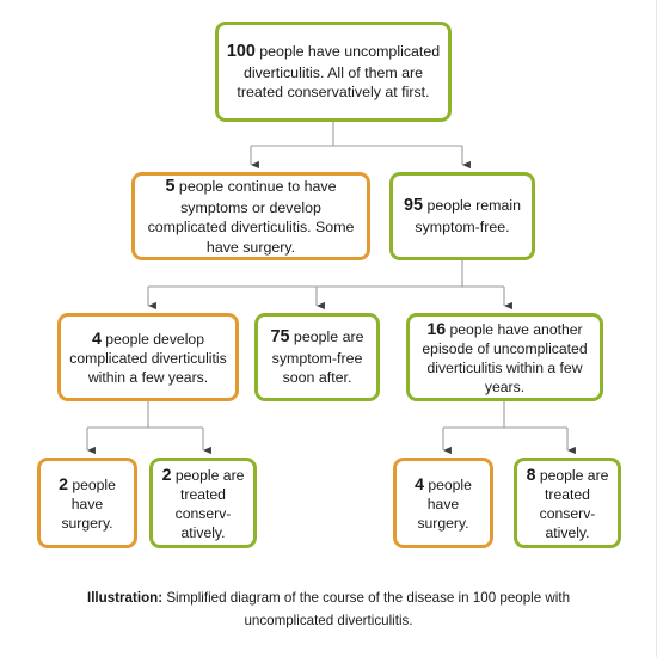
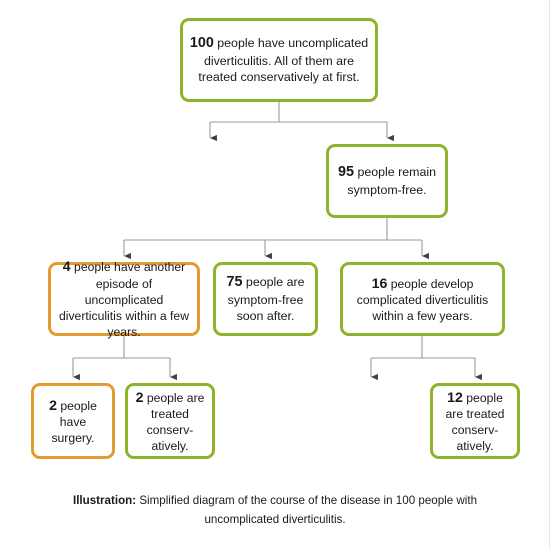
  100 people have uncomplicated diverticulitis. All of them are treated conservatively at first.
- 5 people continue to have symptoms or develop complicated diverticulitis. Some have surgery.
  95 people remain symptom-free.
- 4 people develop complicated diverticulitis within a few years.
+ 4 people have another episode of uncomplicated diverticulitis within a few years.
  75 people are symptom-free soon after.
- 16 people have another episode of uncomplicated diverticulitis within a few years.
+ 16 people develop complicated diverticulitis within a few years.
  2 people have surgery.
  2 people are treated conserv- atively.
- 4 people have surgery.
- 8 people are treated conserv- atively.
+ 12 people are treated conserv- atively.
  Illustration: Simplified diagram of the course of the disease in 100 people with uncomplicated diverticulitis.
